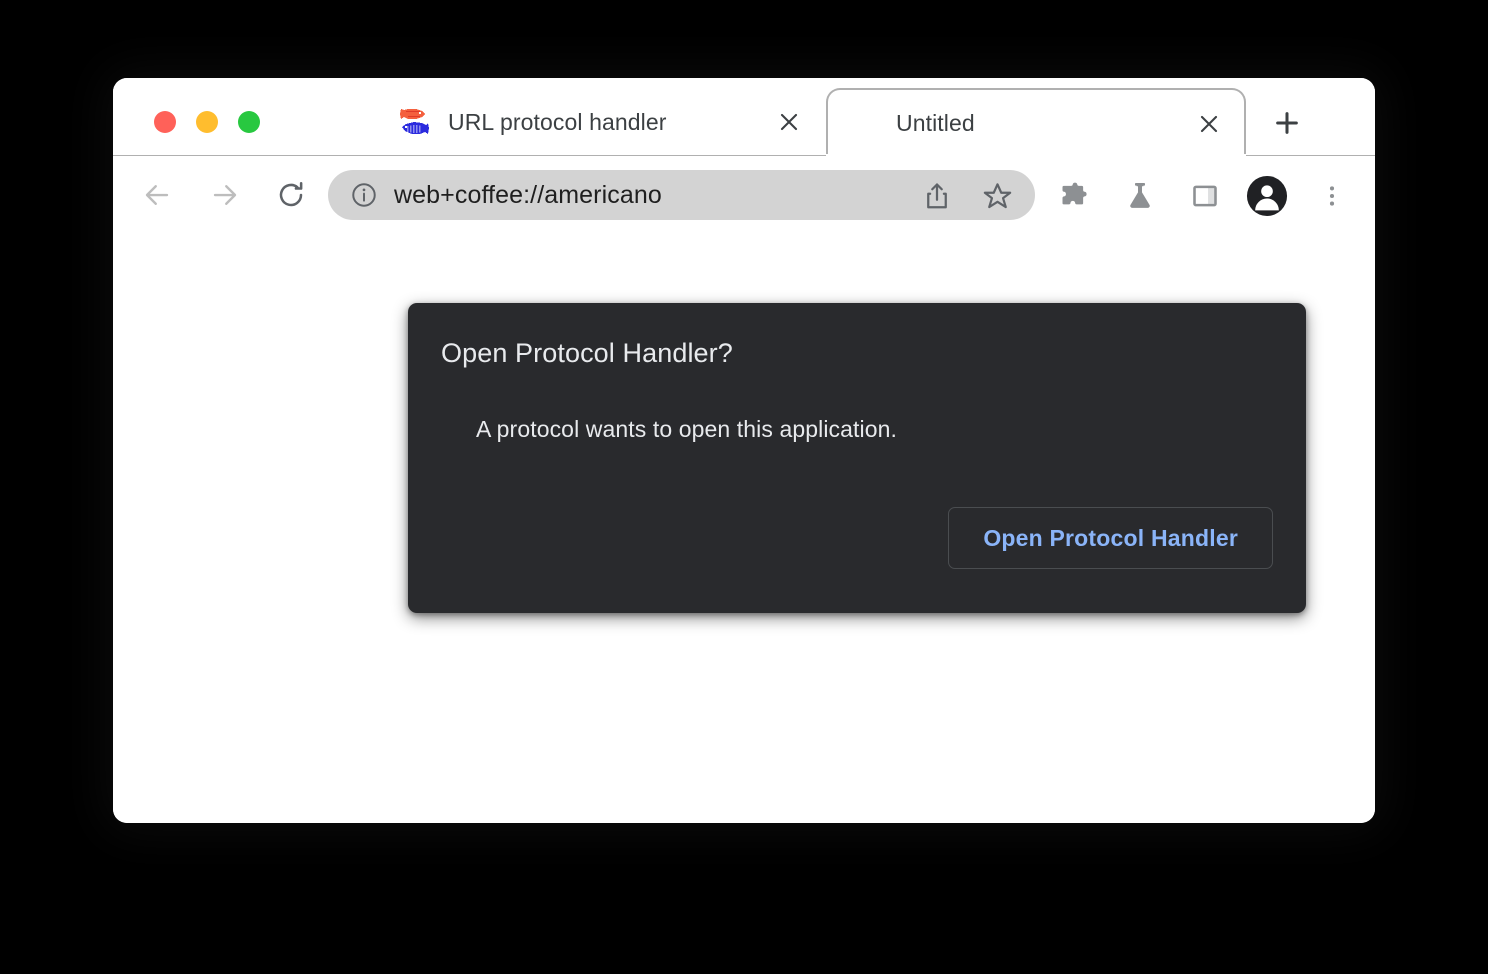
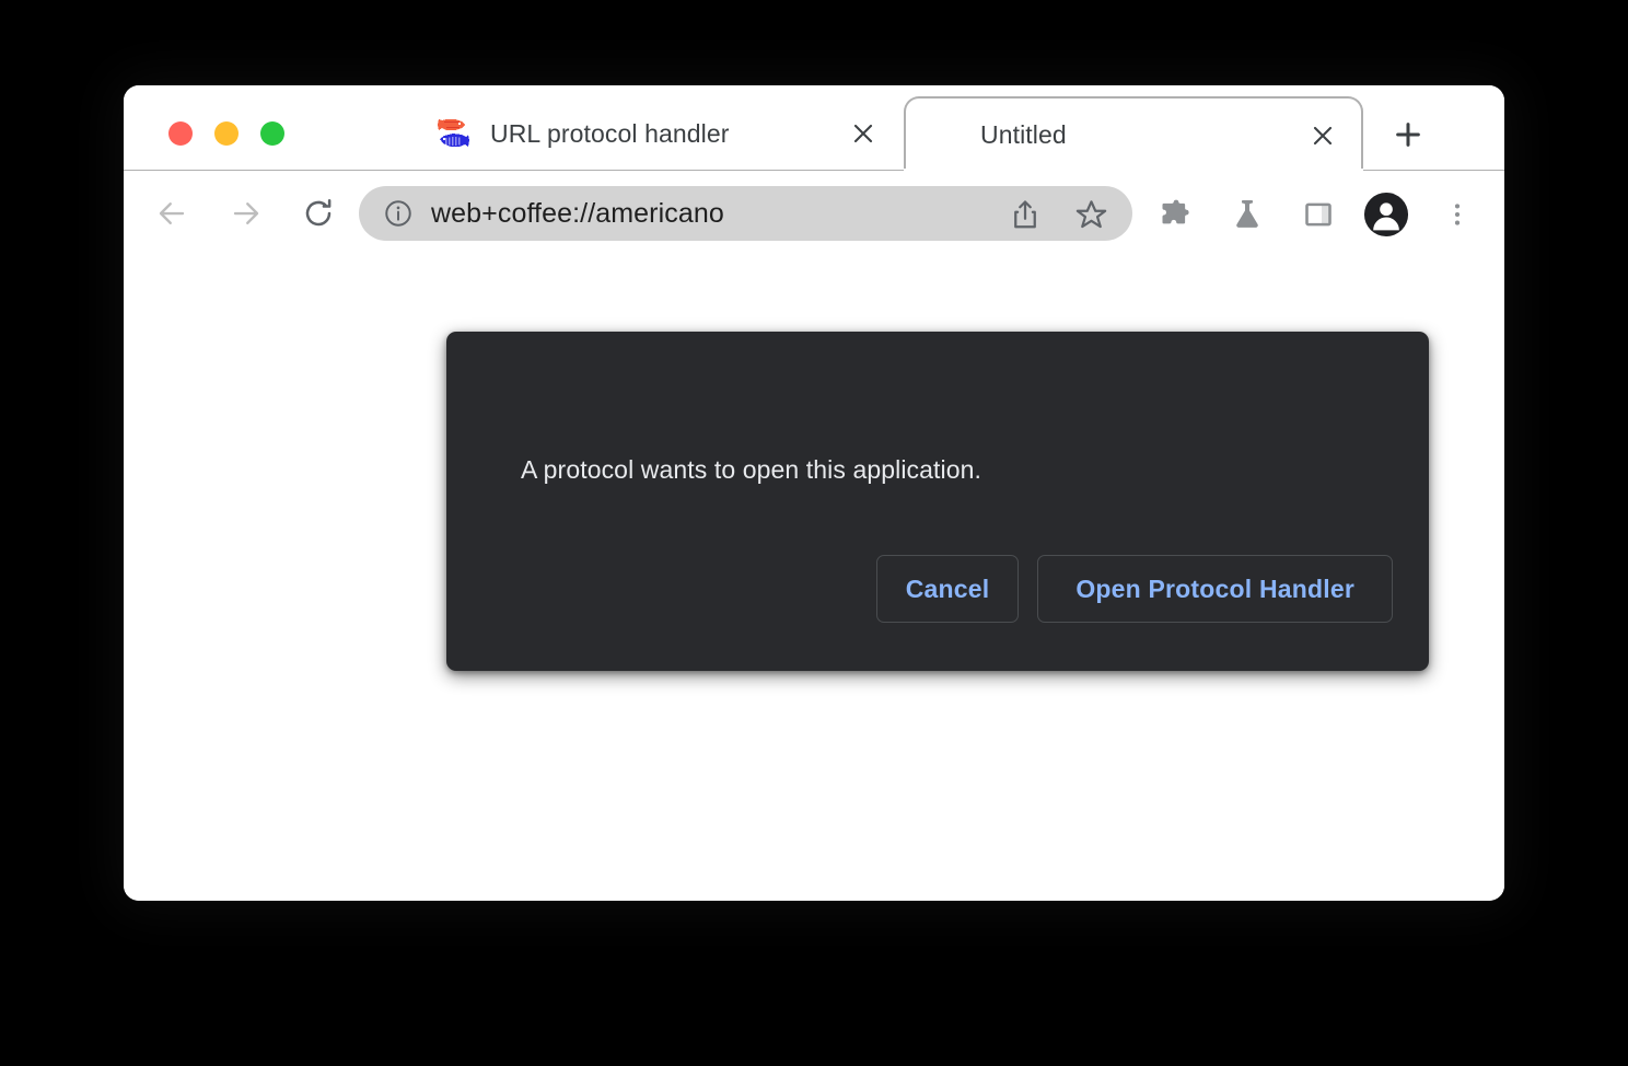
  URL protocol handler
  Untitled
  web+coffee://americano
- Open Protocol Handler?
  A protocol wants to open this application.
+ Cancel
  Open Protocol Handler
